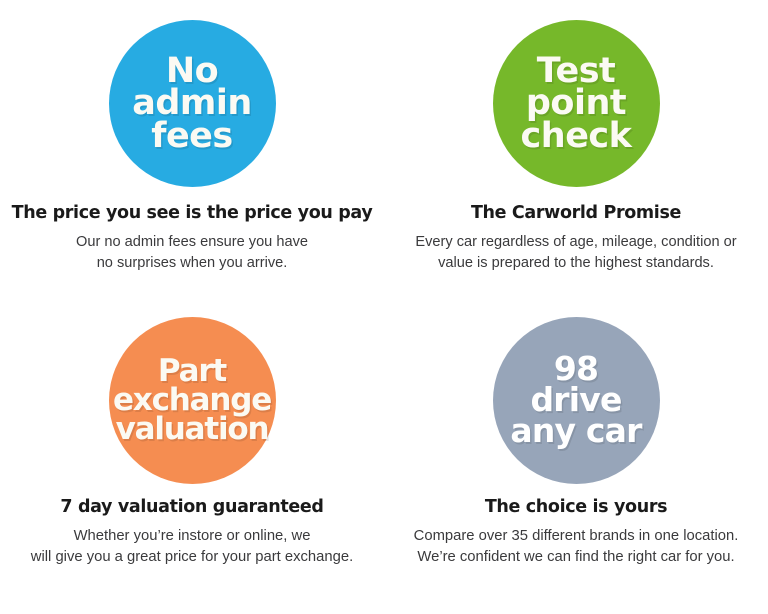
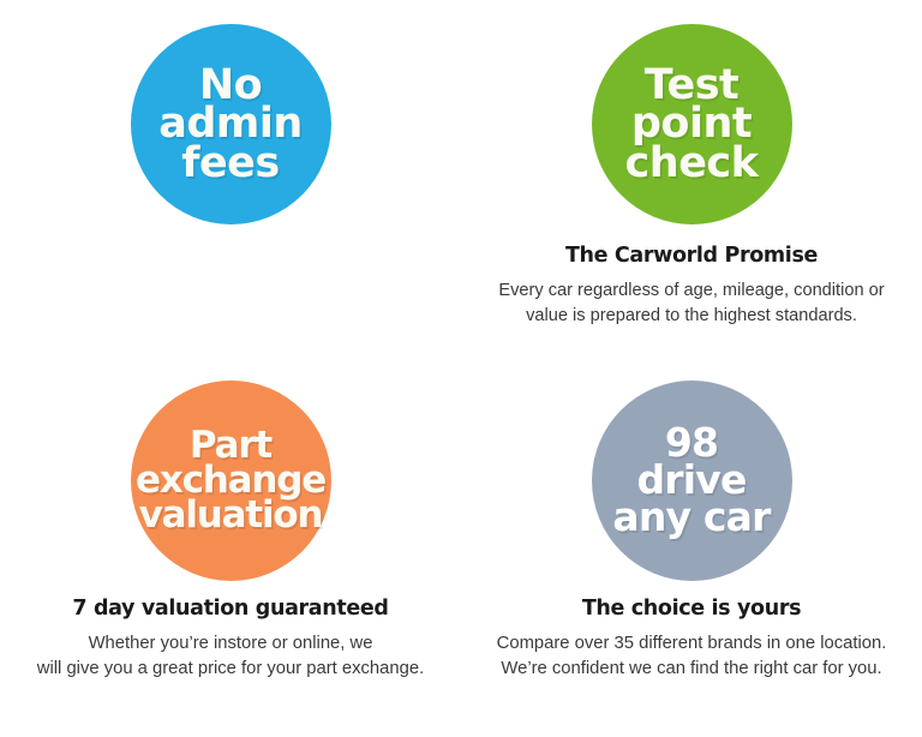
  No
  admin
  fees
- The price you see is the price you pay
- Our no admin fees ensure you have
- no surprises when you arrive.
  Test
  point
  check
  The Carworld Promise
  Every car regardless of age, mileage, condition or
  value is prepared to the highest standards.
  Part
  exchange
  valuation
  7 day valuation guaranteed
  Whether you’re instore or online, we
  will give you a great price for your part exchange.
  98
  drive
  any car
  The choice is yours
  Compare over 35 different brands in one location.
  We’re confident we can find the right car for you.
